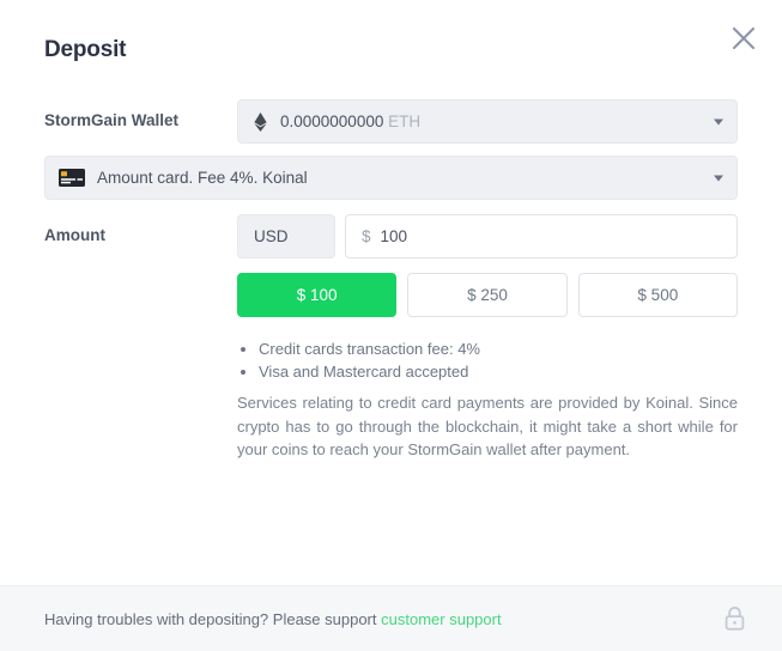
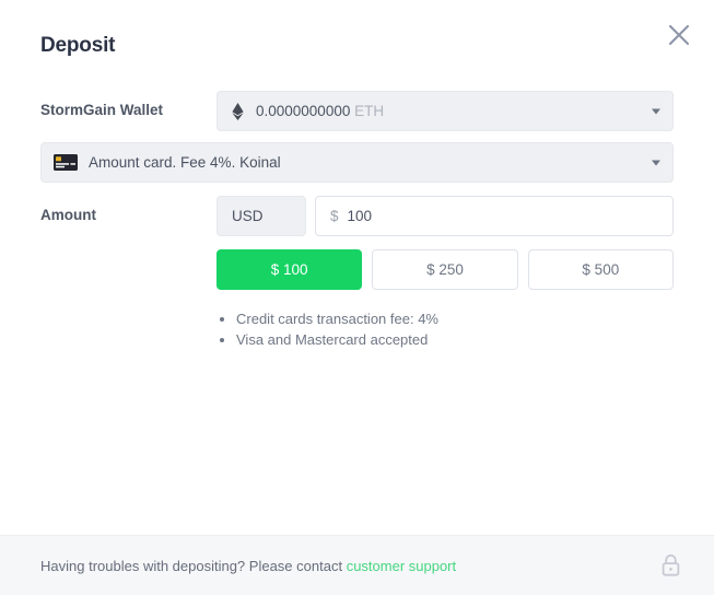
  Deposit
  StormGain Wallet
  0.0000000000 ETH
  Amount card. Fee 4%. Koinal
  Amount
  USD
  $
  100
  $ 100
  $ 250
  $ 500
  Credit cards transaction fee: 4%
  Visa and Mastercard accepted
- Services relating to credit card payments are provided by Koinal. Since crypto has to go through the blockchain, it might take a short while for your coins to reach your StormGain wallet after payment.
- Having troubles with depositing? Please support customer support
+ Having troubles with depositing? Please contact customer support
